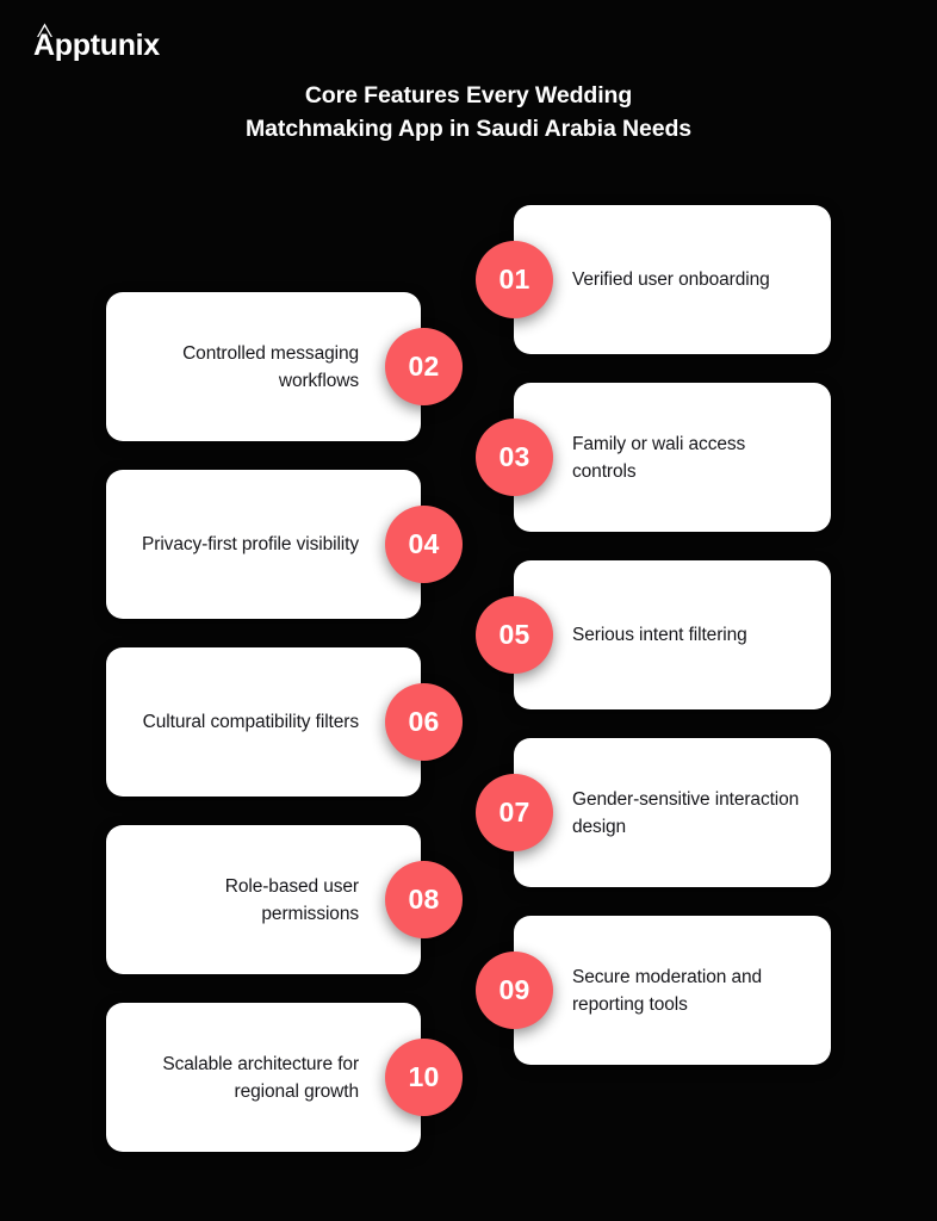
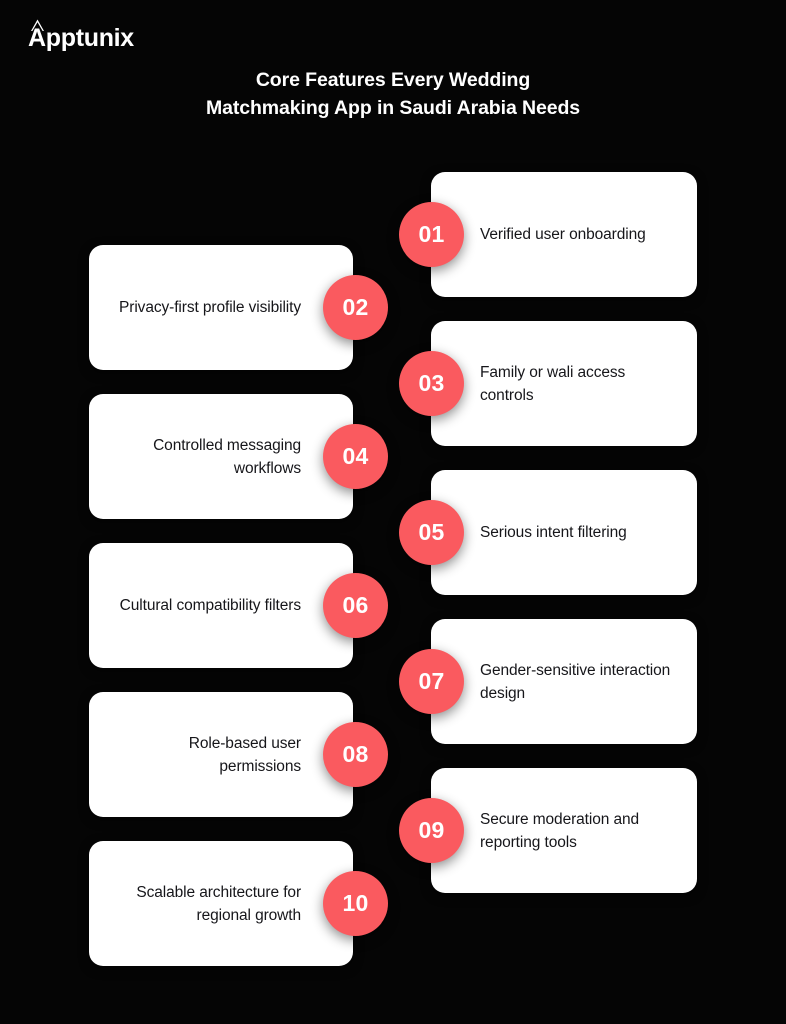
  Apptunix
  Core Features Every Wedding
  Matchmaking App in Saudi Arabia Needs
  01
  Verified user onboarding
  02
- Controlled messaging workflows
+ Privacy-first profile visibility
  03
  Family or wali access controls
  04
- Privacy-first profile visibility
+ Controlled messaging workflows
  05
  Serious intent filtering
  06
  Cultural compatibility filters
  07
  Gender-sensitive interaction design
  08
  Role-based user permissions
  09
  Secure moderation and reporting tools
  10
  Scalable architecture for regional growth
